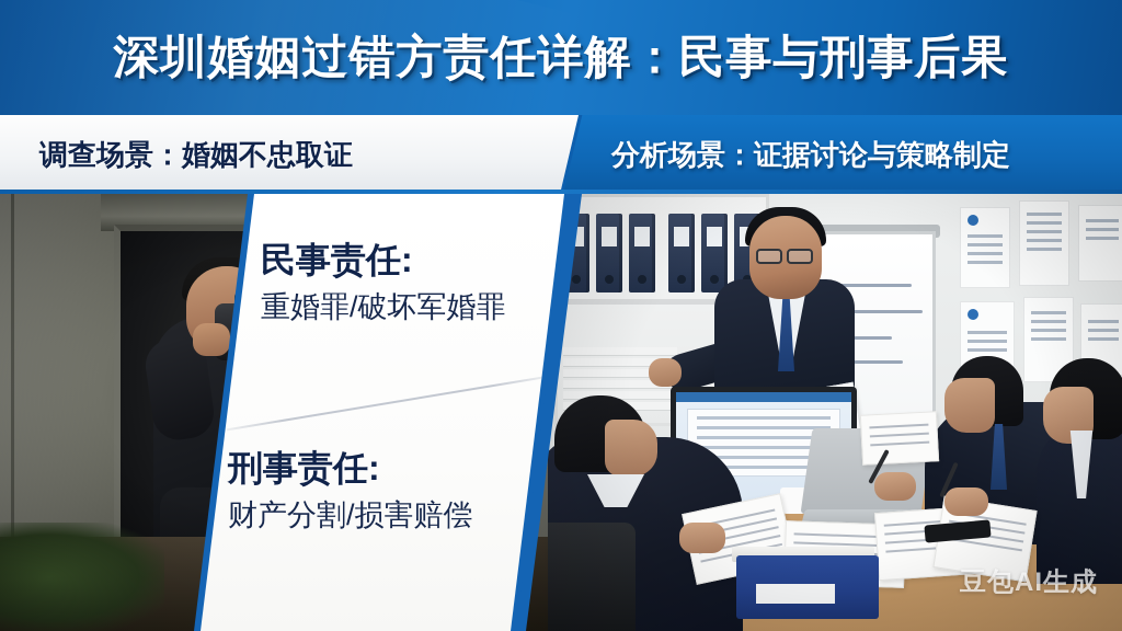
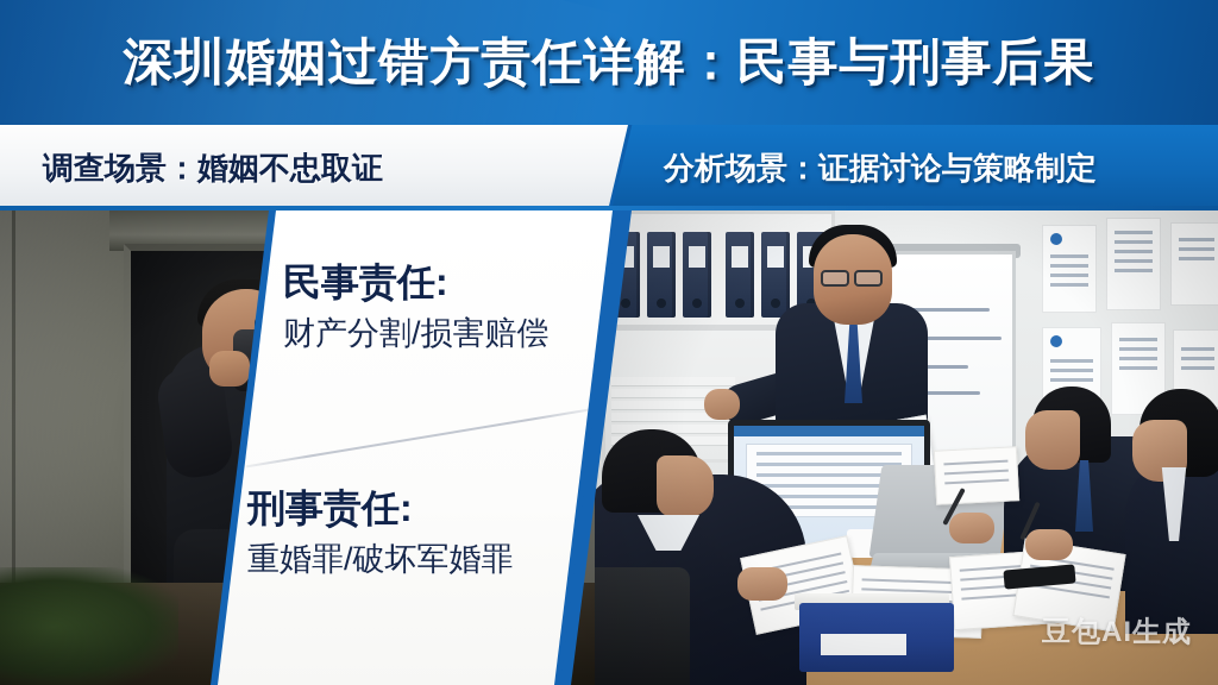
  深圳婚姻过错方责任详解：民事与刑事后果
  调查场景：婚姻不忠取证
  分析场景：证据讨论与策略制定
  民事责任:
- 重婚罪/破坏军婚罪
+ 财产分割/损害赔偿
  刑事责任:
- 财产分割/损害赔偿
+ 重婚罪/破坏军婚罪
  豆包AI生成
